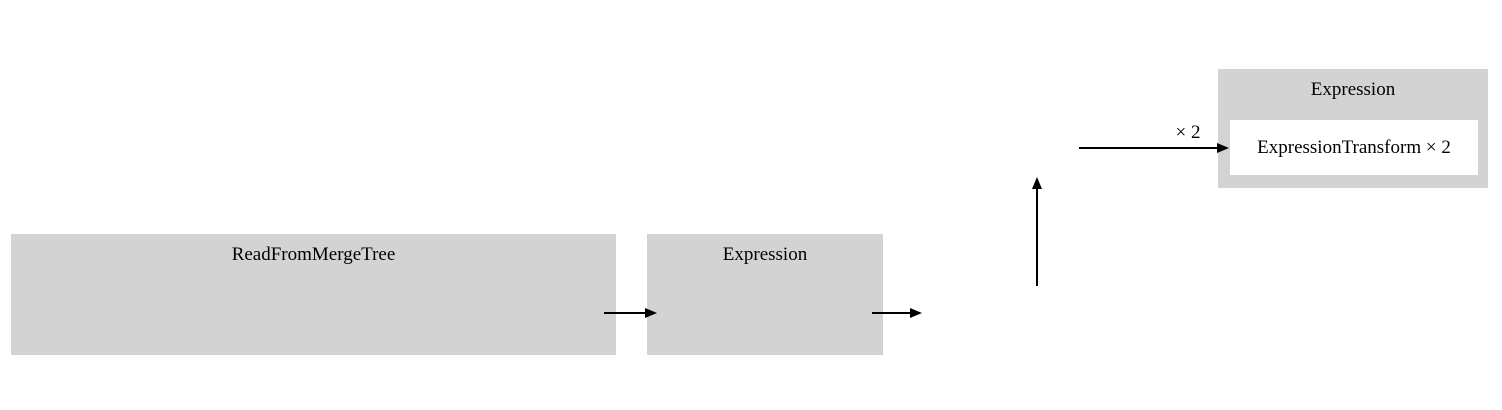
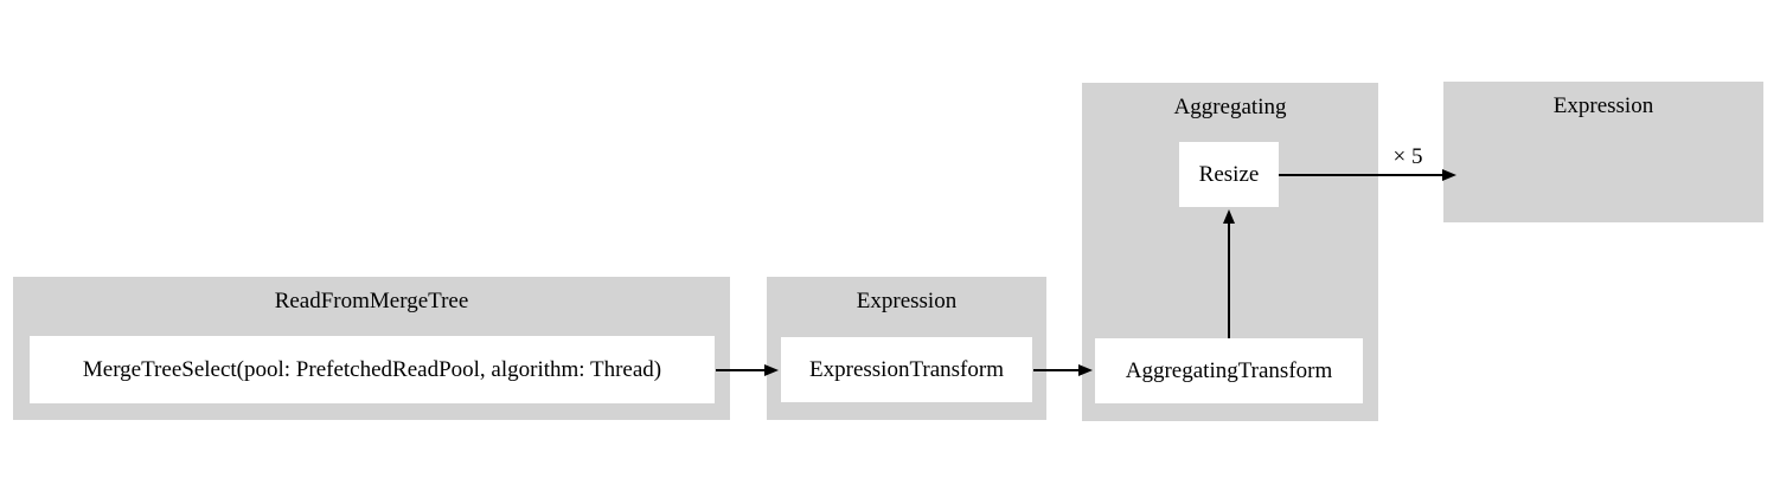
  ReadFromMergeTree
+ MergeTreeSelect(pool: PrefetchedReadPool, algorithm: Thread)
  Expression
+ ExpressionTransform
+ Aggregating
+ Resize
+ AggregatingTransform
  Expression
- ExpressionTransform × 2
- × 2
+ × 5
